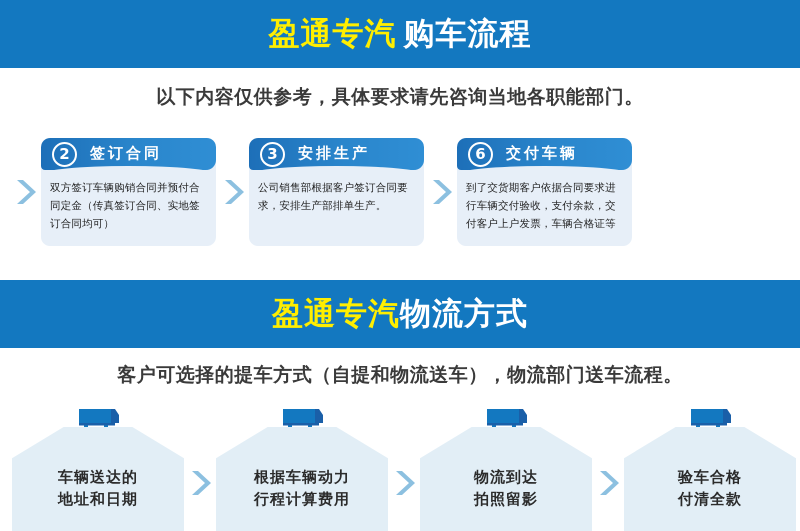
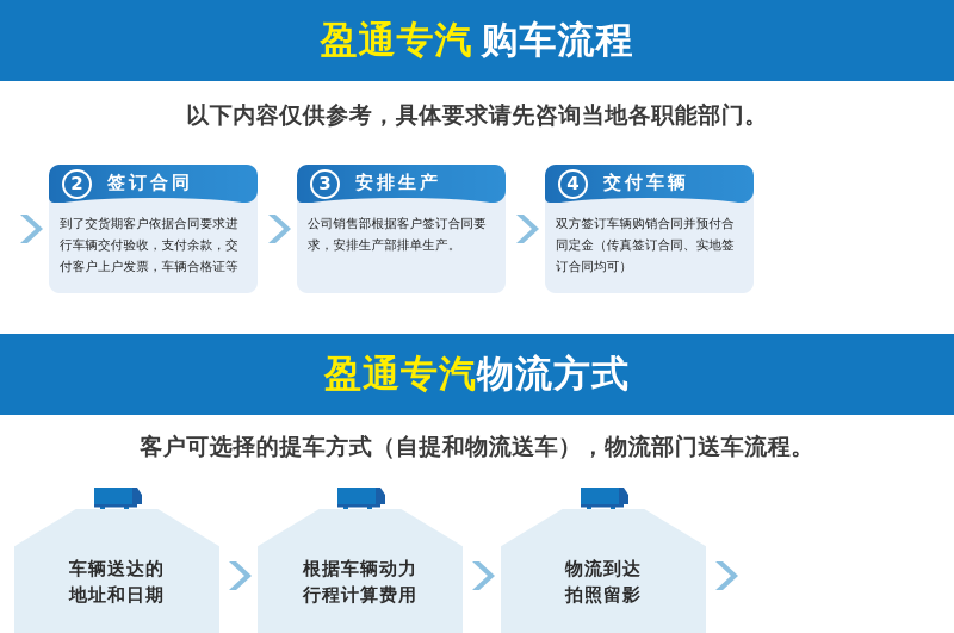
  盈通专汽 购车流程
  以下内容仅供参考，具体要求请先咨询当地各职能部门。
  2
  签订合同
- 双方签订车辆购销合同并预付合同定金（传真签订合同、实地签订合同均可）
+ 到了交货期客户依据合同要求进行车辆交付验收，支付余款，交付客户上户发票，车辆合格证等
  3
  安排生产
  公司销售部根据客户签订合同要求，安排生产部排单生产。
- 6
+ 4
  交付车辆
- 到了交货期客户依据合同要求进行车辆交付验收，支付余款，交付客户上户发票，车辆合格证等
+ 双方签订车辆购销合同并预付合同定金（传真签订合同、实地签订合同均可）
  盈通专汽物流方式
  客户可选择的提车方式（自提和物流送车），物流部门送车流程。
  车辆送达的
  地址和日期
  根据车辆动力
  行程计算费用
  物流到达
  拍照留影
- 验车合格
- 付清全款
